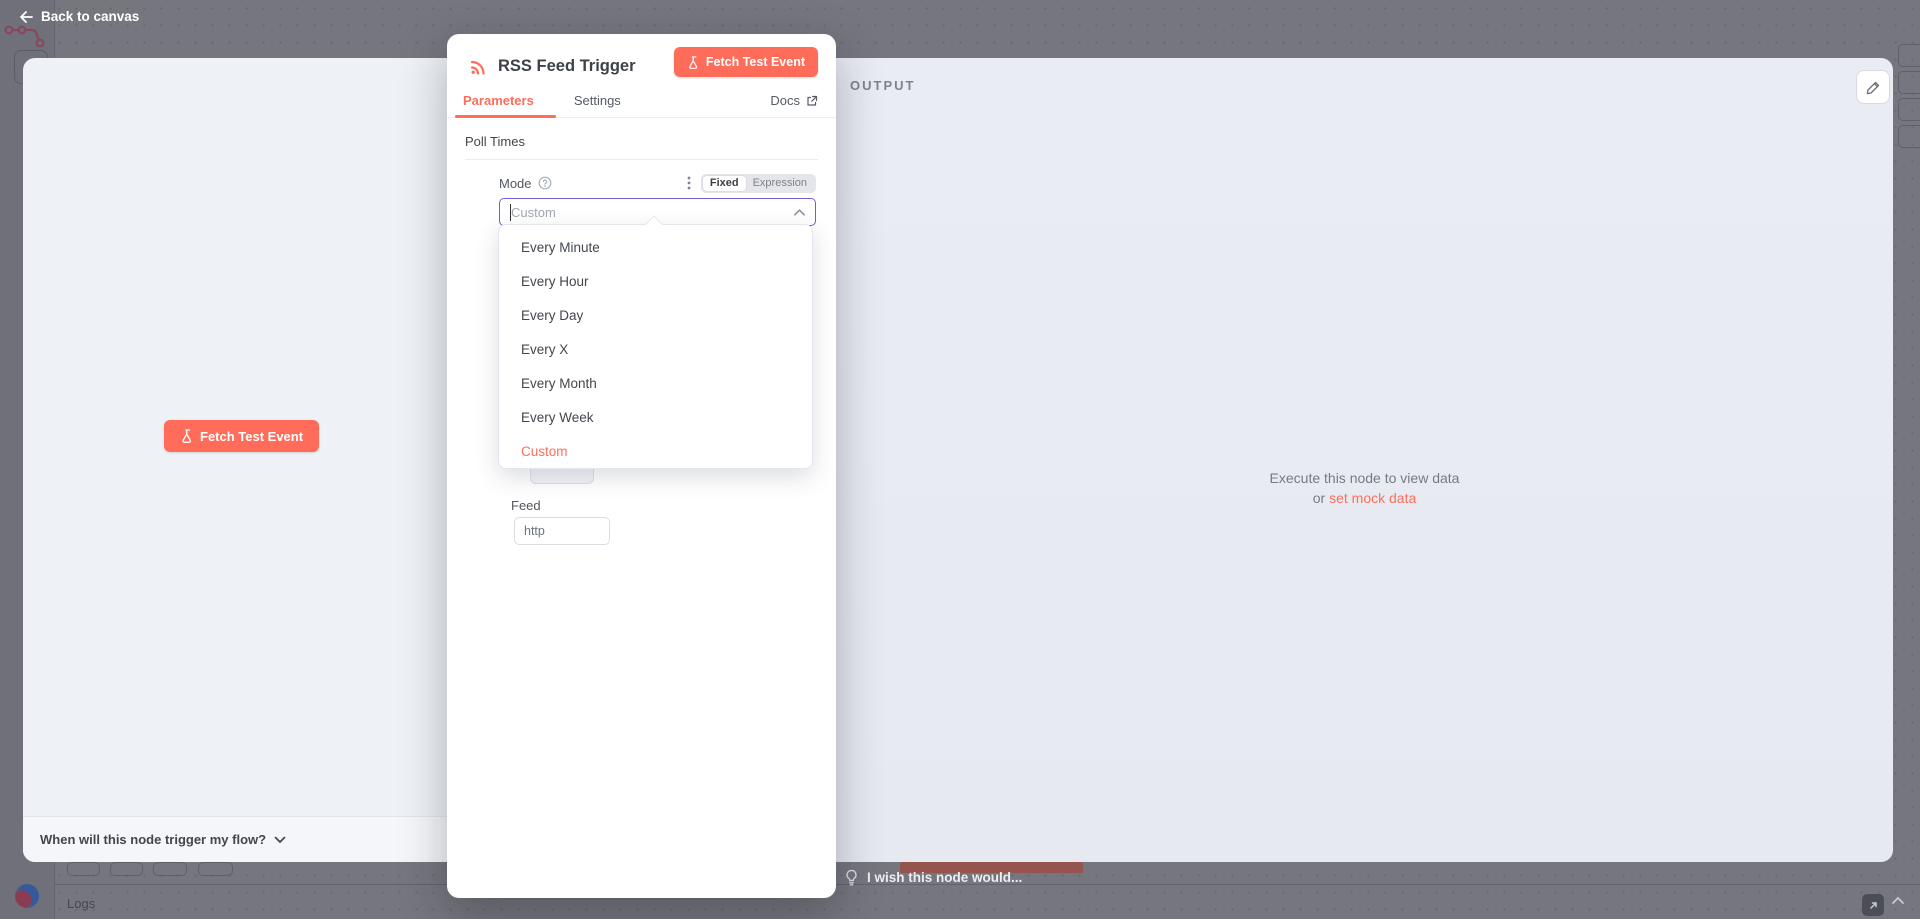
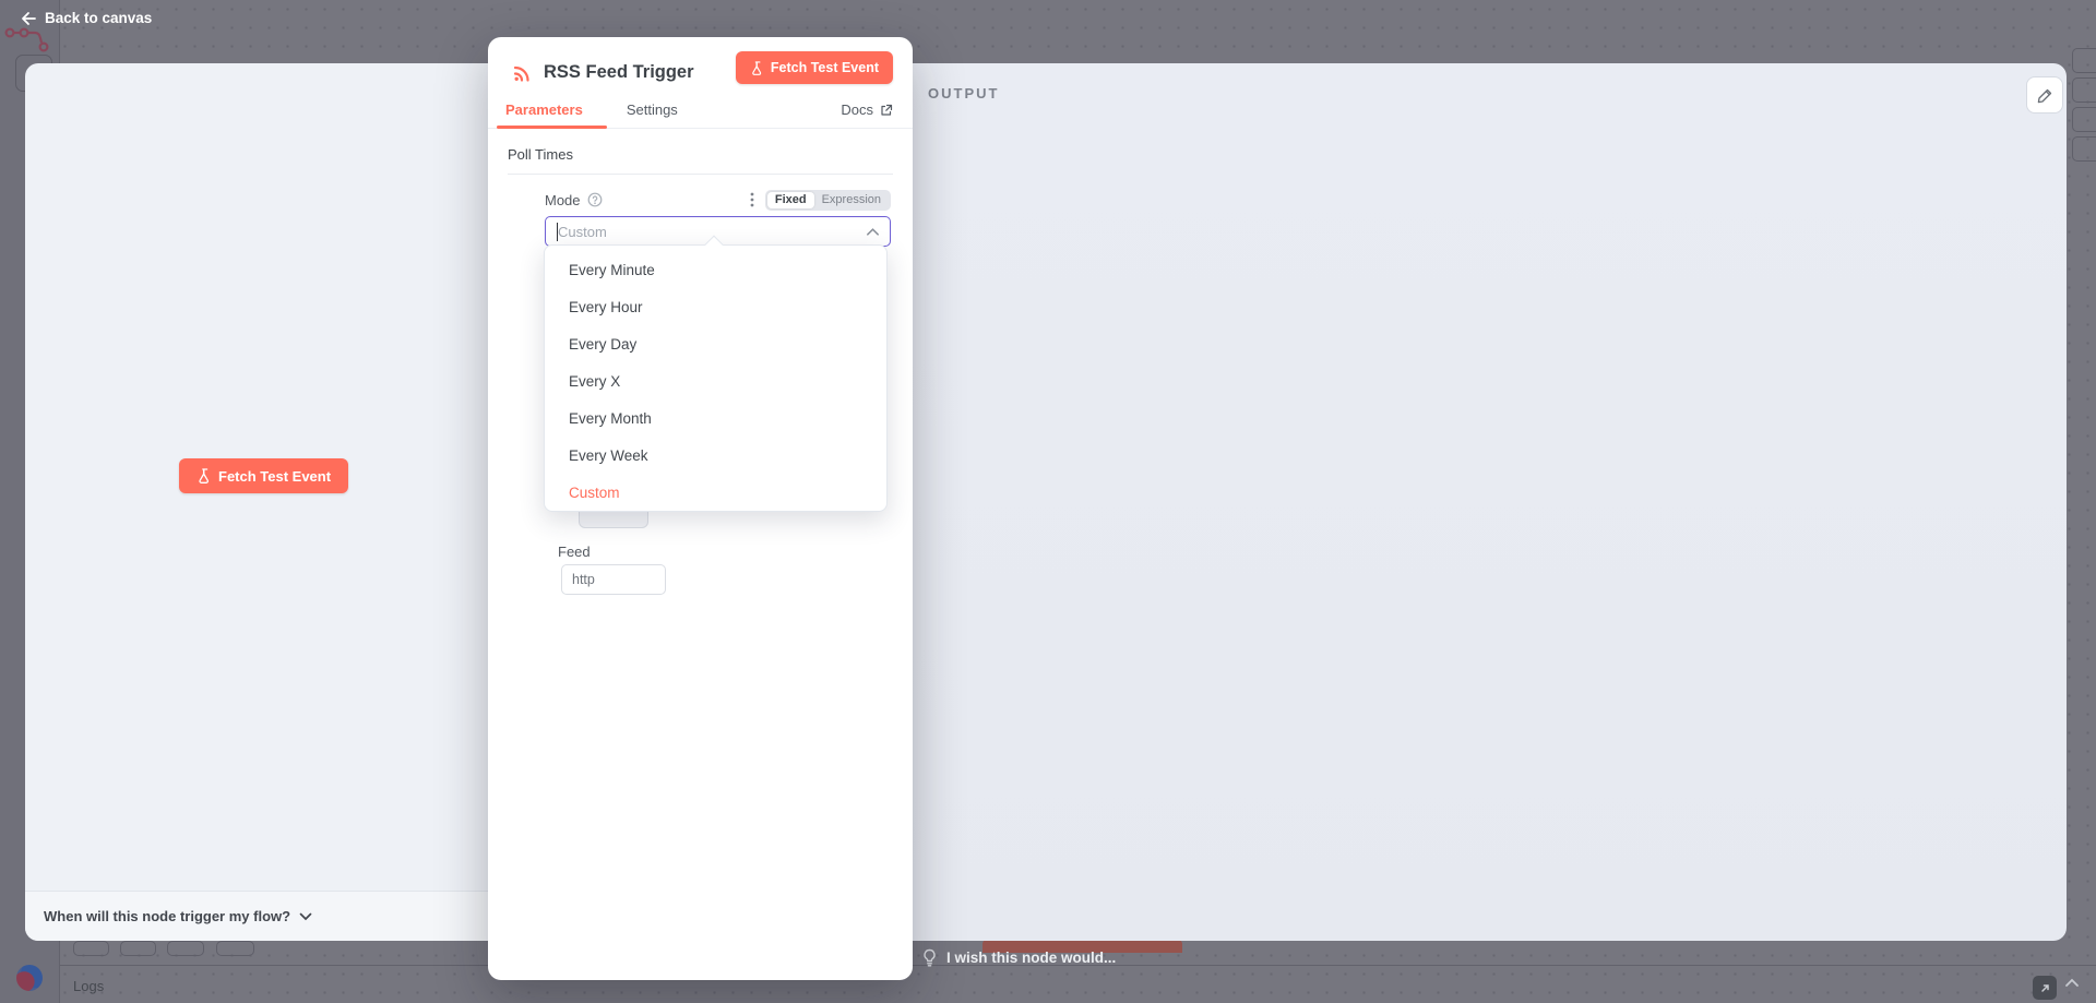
  Back to canvas
  Logs
  I wish this node would...
  Fetch Test Event
  When will this node trigger my flow?
  OUTPUT
- Execute this node to view data
- or set mock data
  RSS Feed Trigger
  Fetch Test Event
  Parameters
  Settings
  Docs
  Poll Times
  Mode
  Fixed
  Expression
  Custom
  Feed
  http
  Every Minute
  Every Hour
  Every Day
  Every X
  Every Month
  Every Week
  Custom
